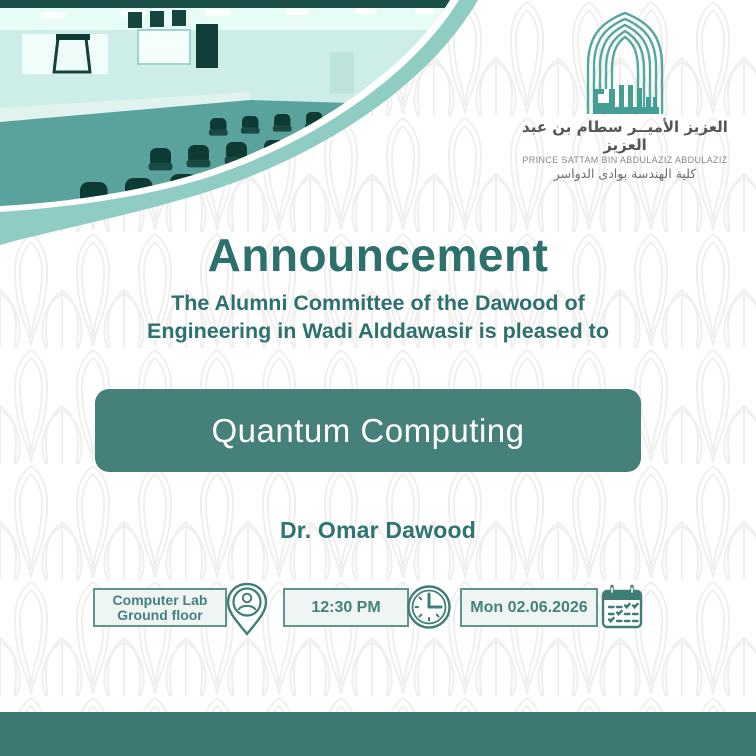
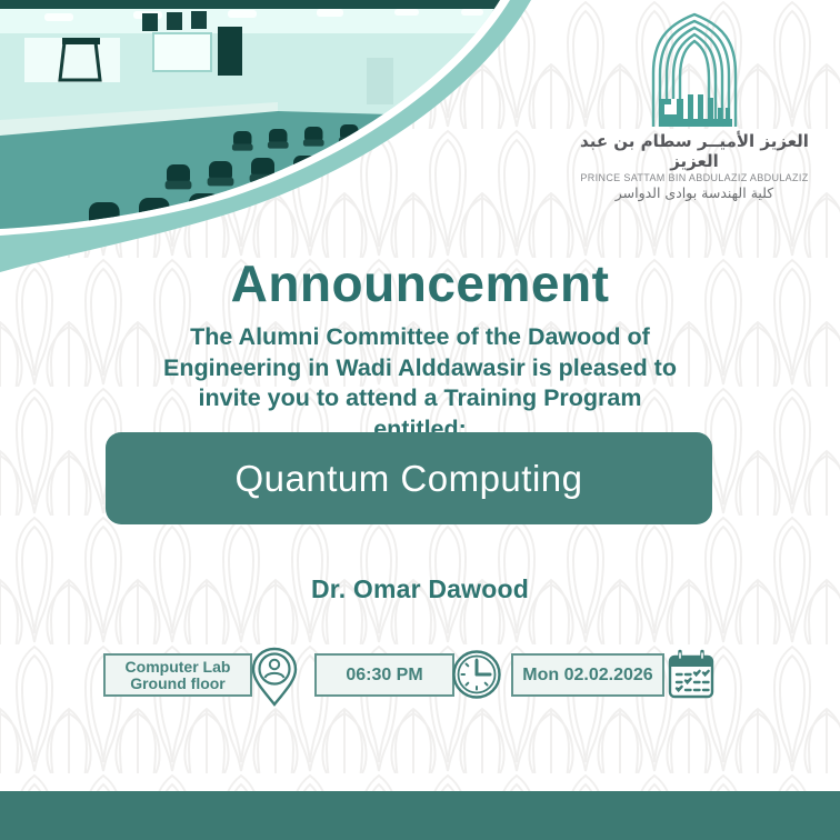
  العزيز الأميــر سطام بن عبد العزيز
  PRINCE SATTAM BIN ABDULAZIZ ABDULAZIZ
  كلية الهندسة بوادى الدواسر
  Announcement
  The Alumni Committee of the Dawood of
  Engineering in Wadi Alddawasir is pleased to
+ invite you to attend a Training Program
+ entitled:
  Quantum Computing
  Dr. Omar Dawood
  Computer Lab
  Ground floor
- 12:30 PM
+ 06:30 PM
- Mon 02.06.2026
+ Mon 02.02.2026
